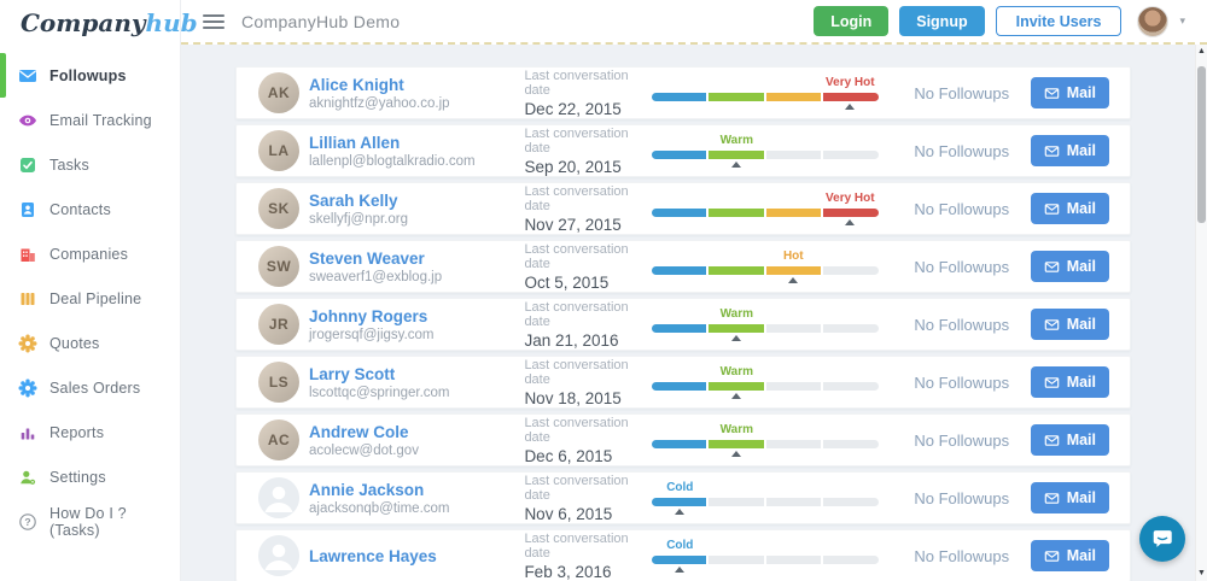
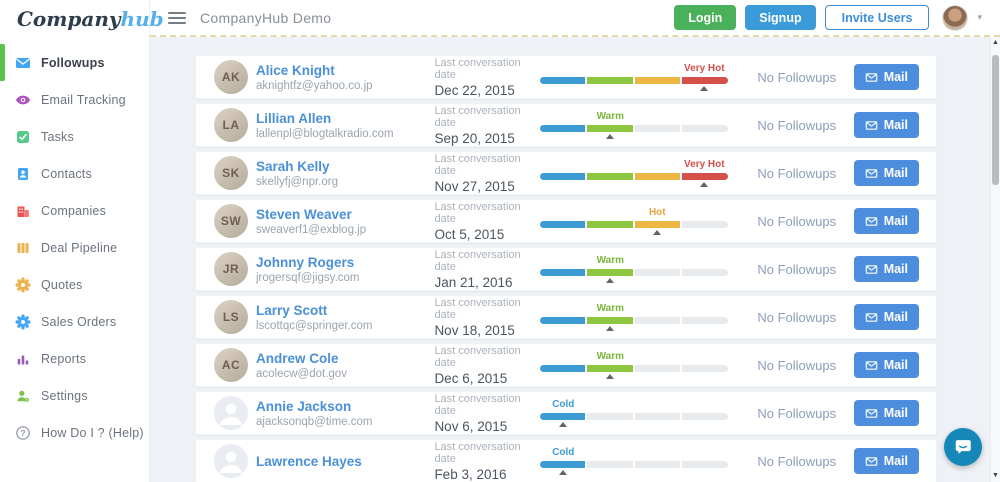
  Company
  hub
  Followups
  Email Tracking
  Tasks
  Contacts
  Companies
  Deal Pipeline
  Quotes
  Sales Orders
  Reports
  Settings
  ?
- How Do I ? (Tasks)
+ How Do I ? (Help)
  CompanyHub Demo
  Login
  Signup
  Invite Users
  ▾
  AK
  Alice Knight
  aknightfz@yahoo.co.jp
  Last conversation date
  Dec 22, 2015
  Very Hot
  No Followups
  Mail
  LA
  Lillian Allen
  lallenpl@blogtalkradio.com
  Last conversation date
  Sep 20, 2015
  Warm
  No Followups
  Mail
  SK
  Sarah Kelly
  skellyfj@npr.org
  Last conversation date
  Nov 27, 2015
  Very Hot
  No Followups
  Mail
  SW
  Steven Weaver
  sweaverf1@exblog.jp
  Last conversation date
  Oct 5, 2015
  Hot
  No Followups
  Mail
  JR
  Johnny Rogers
  jrogersqf@jigsy.com
  Last conversation date
  Jan 21, 2016
  Warm
  No Followups
  Mail
  LS
  Larry Scott
  lscottqc@springer.com
  Last conversation date
  Nov 18, 2015
  Warm
  No Followups
  Mail
  AC
  Andrew Cole
  acolecw@dot.gov
  Last conversation date
  Dec 6, 2015
  Warm
  No Followups
  Mail
  Annie Jackson
  ajacksonqb@time.com
  Last conversation date
  Nov 6, 2015
  Cold
  No Followups
  Mail
  Lawrence Hayes
  Last conversation date
  Feb 3, 2016
  Cold
  No Followups
  Mail
